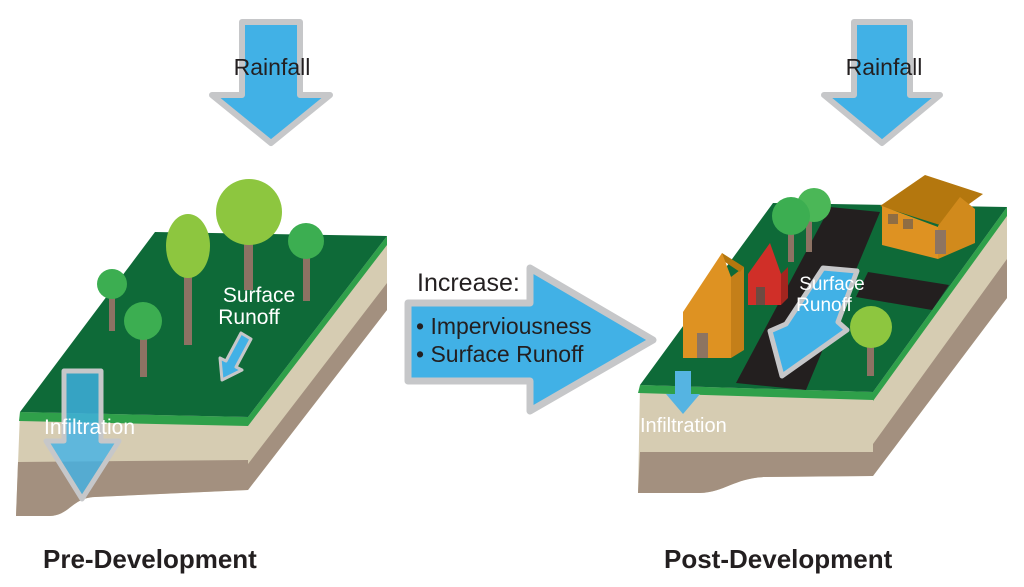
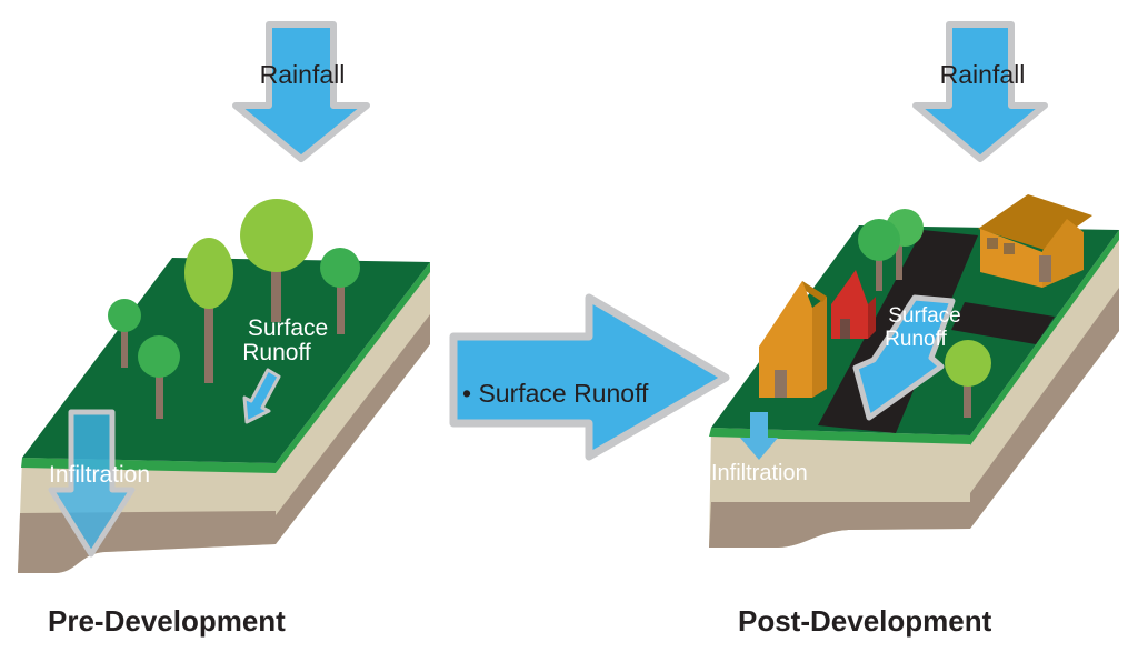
  Rainfall
  Surface
  Runoff
  Infiltration
  Pre-Development
- Increase:
- • Imperviousness
  • Surface Runoff
  Rainfall
  Surface
  Runoff
  Infiltration
  Post-Development
